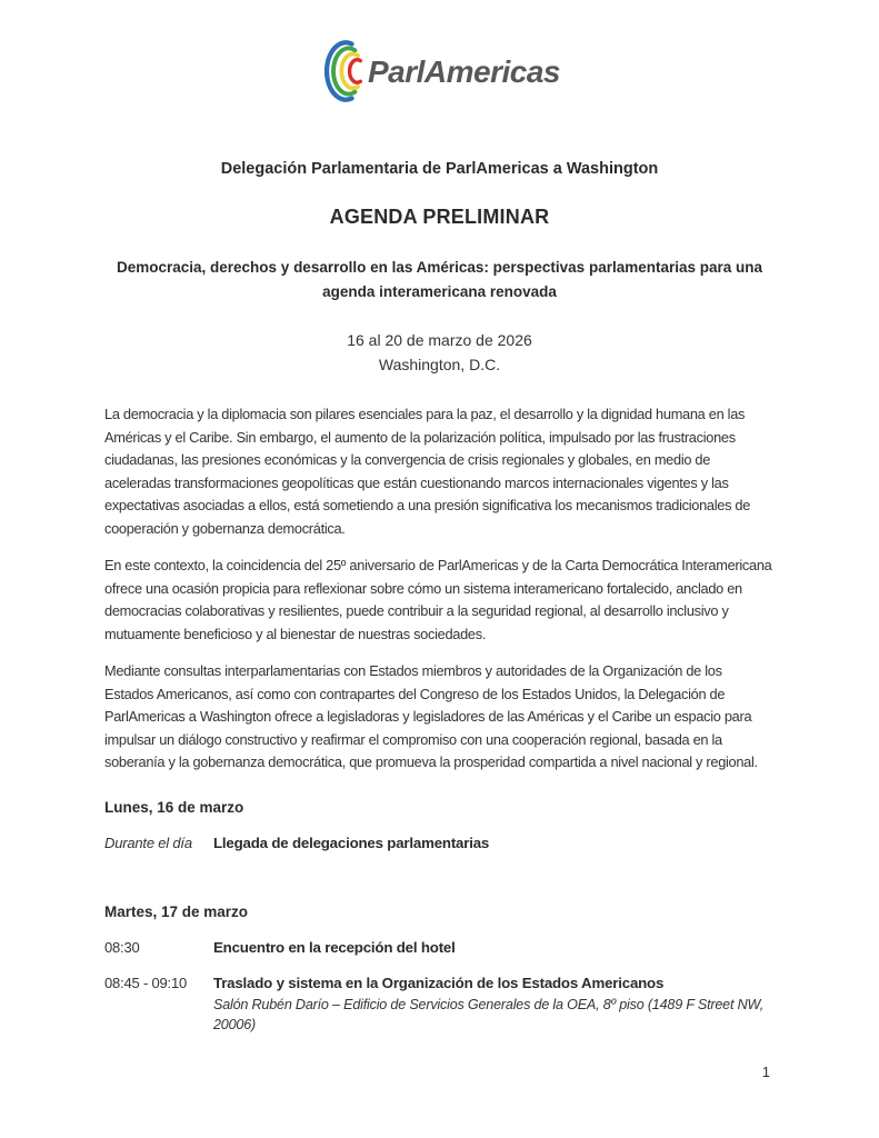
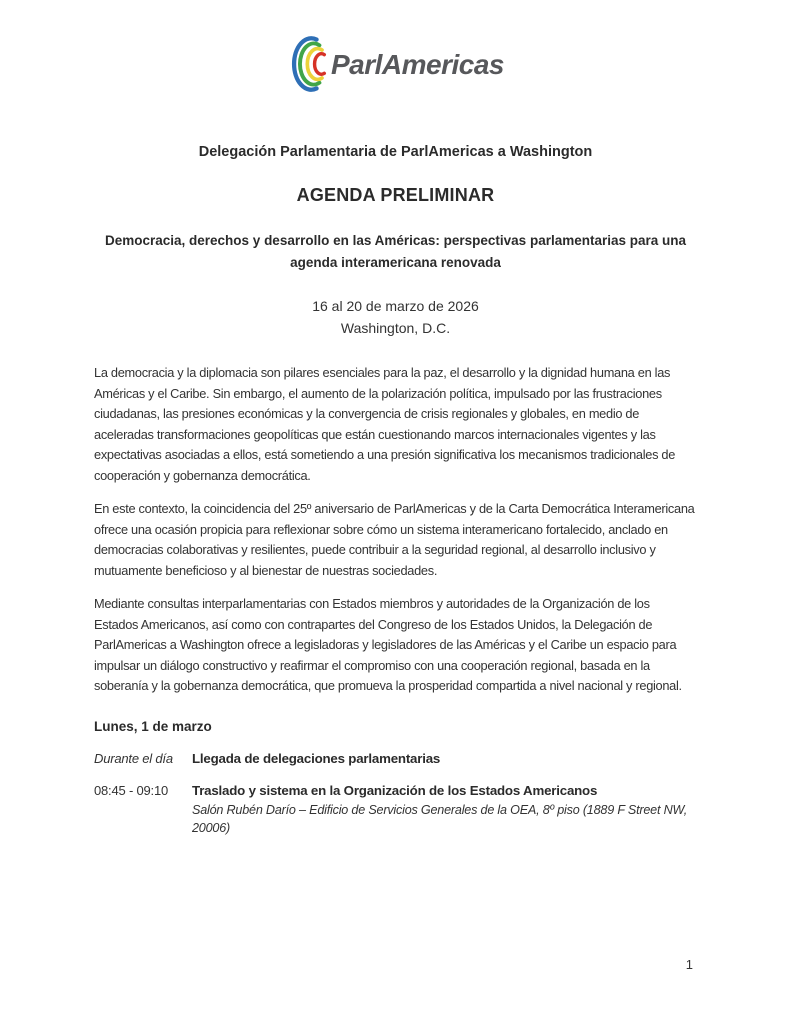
  ParlAmericas
  Delegación Parlamentaria de ParlAmericas a Washington
  AGENDA PRELIMINAR
  Democracia, derechos y desarrollo en las Américas: perspectivas parlamentarias para una agenda interamericana renovada
  16 al 20 de marzo de 2026
  Washington, D.C.
  La democracia y la diplomacia son pilares esenciales para la paz, el desarrollo y la dignidad humana en las Américas y el Caribe. Sin embargo, el aumento de la polarización política, impulsado por las frustraciones ciudadanas, las presiones económicas y la convergencia de crisis regionales y globales, en medio de aceleradas transformaciones geopolíticas que están cuestionando marcos internacionales vigentes y las expectativas asociadas a ellos, está sometiendo a una presión significativa los mecanismos tradicionales de cooperación y gobernanza democrática.
  En este contexto, la coincidencia del 25º aniversario de ParlAmericas y de la Carta Democrática Interamericana ofrece una ocasión propicia para reflexionar sobre cómo un sistema interamericano fortalecido, anclado en democracias colaborativas y resilientes, puede contribuir a la seguridad regional, al desarrollo inclusivo y mutuamente beneficioso y al bienestar de nuestras sociedades.
  Mediante consultas interparlamentarias con Estados miembros y autoridades de la Organización de los Estados Americanos, así como con contrapartes del Congreso de los Estados Unidos, la Delegación de ParlAmericas a Washington ofrece a legisladoras y legisladores de las Américas y el Caribe un espacio para impulsar un diálogo constructivo y reafirmar el compromiso con una cooperación regional, basada en la soberanía y la gobernanza democrática, que promueva la prosperidad compartida a nivel nacional y regional.
- Lunes, 16 de marzo
+ Lunes, 1 de marzo
  Durante el día
  Llegada de delegaciones parlamentarias
- Martes, 17 de marzo
- 08:30
- Encuentro en la recepción del hotel
  08:45 - 09:10
  Traslado y sistema en la Organización de los Estados Americanos
- Salón Rubén Darío – Edificio de Servicios Generales de la OEA, 8º piso (1489 F Street NW, 20006)
+ Salón Rubén Darío – Edificio de Servicios Generales de la OEA, 8º piso (1889 F Street NW, 20006)
  1
